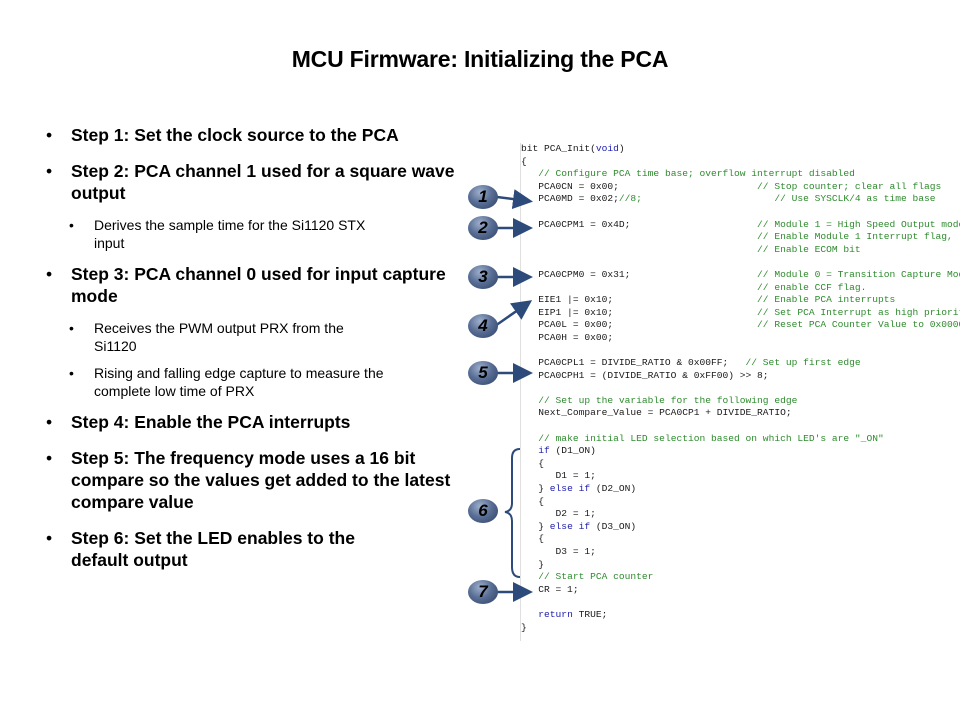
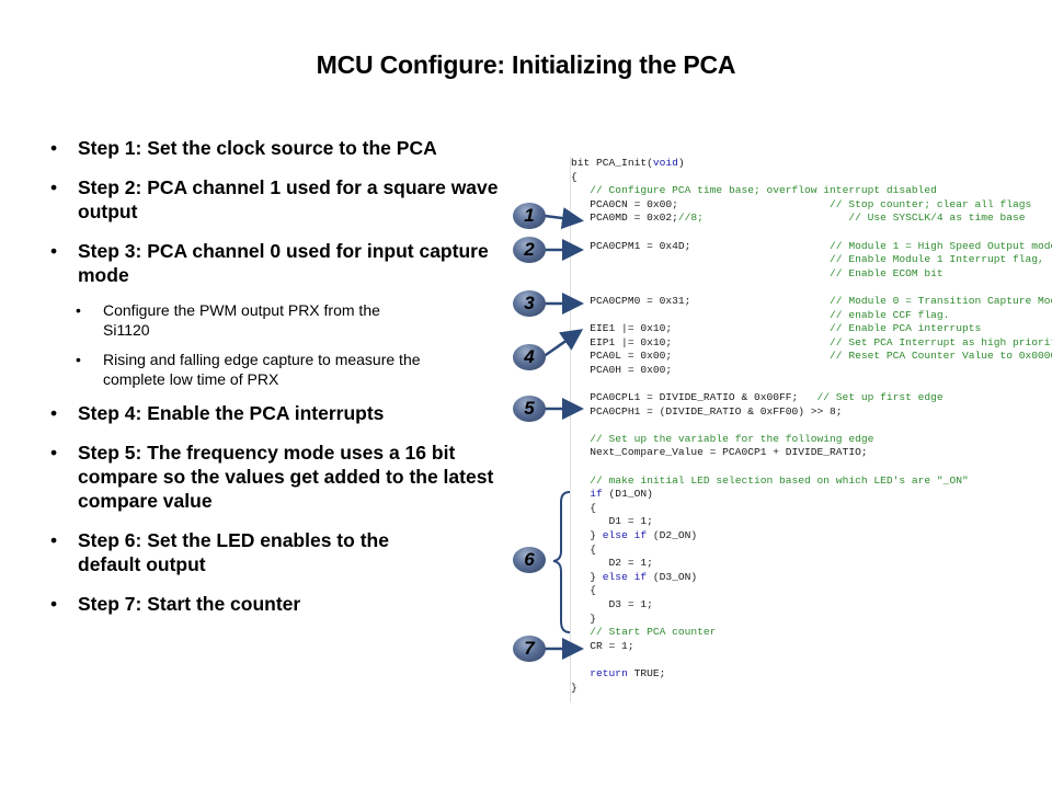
- MCU Firmware: Initializing the PCA
+ MCU Configure: Initializing the PCA
  Step 1: Set the clock source to the PCA
  Step 2: PCA channel 1 used for a square wave output
- Derives the sample time for the Si1120 STX input
  Step 3: PCA channel 0 used for input capture mode
- Receives the PWM output PRX from the Si1120
+ Configure the PWM output PRX from the Si1120
  Rising and falling edge capture to measure the complete low time of PRX
  Step 4: Enable the PCA interrupts
  Step 5: The frequency mode uses a 16 bit compare so the values get added to the latest compare value
  Step 6: Set the LED enables to the default output
+ Step 7: Start the counter
  bit PCA_Init(void) { // Configure PCA time base; overflow interrupt disabled PCA0CN = 0x00; // Stop counter; clear all flags PCA0MD = 0x02;//8; // Use SYSCLK/4 as time base PCA0CPM1 = 0x4D; // Module 1 = High Speed Output mod // Enable Module 1 Interrupt flag, // Enable ECOM bit PCA0CPM0 = 0x31; // Module 0 = Transition Capture Mo // enable CCF flag. EIE1 |= 0x10; // Enable PCA interrupts EIP1 |= 0x10; // Set PCA Interrupt as high priori PCA0L = 0x00; // Reset PCA Counter Value to 0x000 PCA0H = 0x00; PCA0CPL1 = DIVIDE_RATIO & 0x00FF; // Set up first edge PCA0CPH1 = (DIVIDE_RATIO & 0xFF00) >> 8; // Set up the variable for the following edge Next_Compare_Value = PCA0CP1 + DIVIDE_RATIO; // make initial LED selection based on which LED's are "_ON" if (D1_ON) { D1 = 1; } else if (D2_ON) { D2 = 1; } else if (D3_ON) { D3 = 1; } // Start PCA counter CR = 1; return TRUE; }
  1
  2
  3
  4
  5
  6
  7
